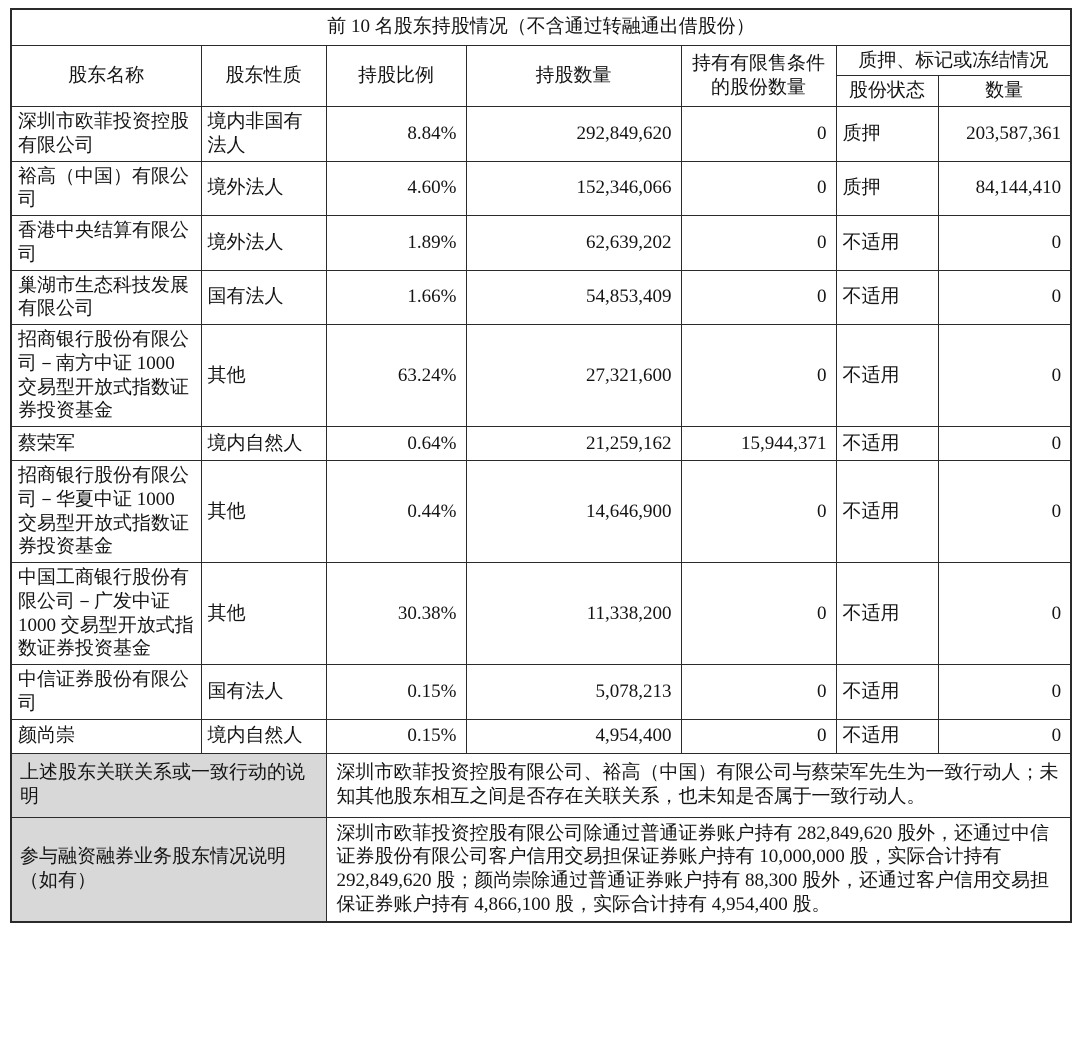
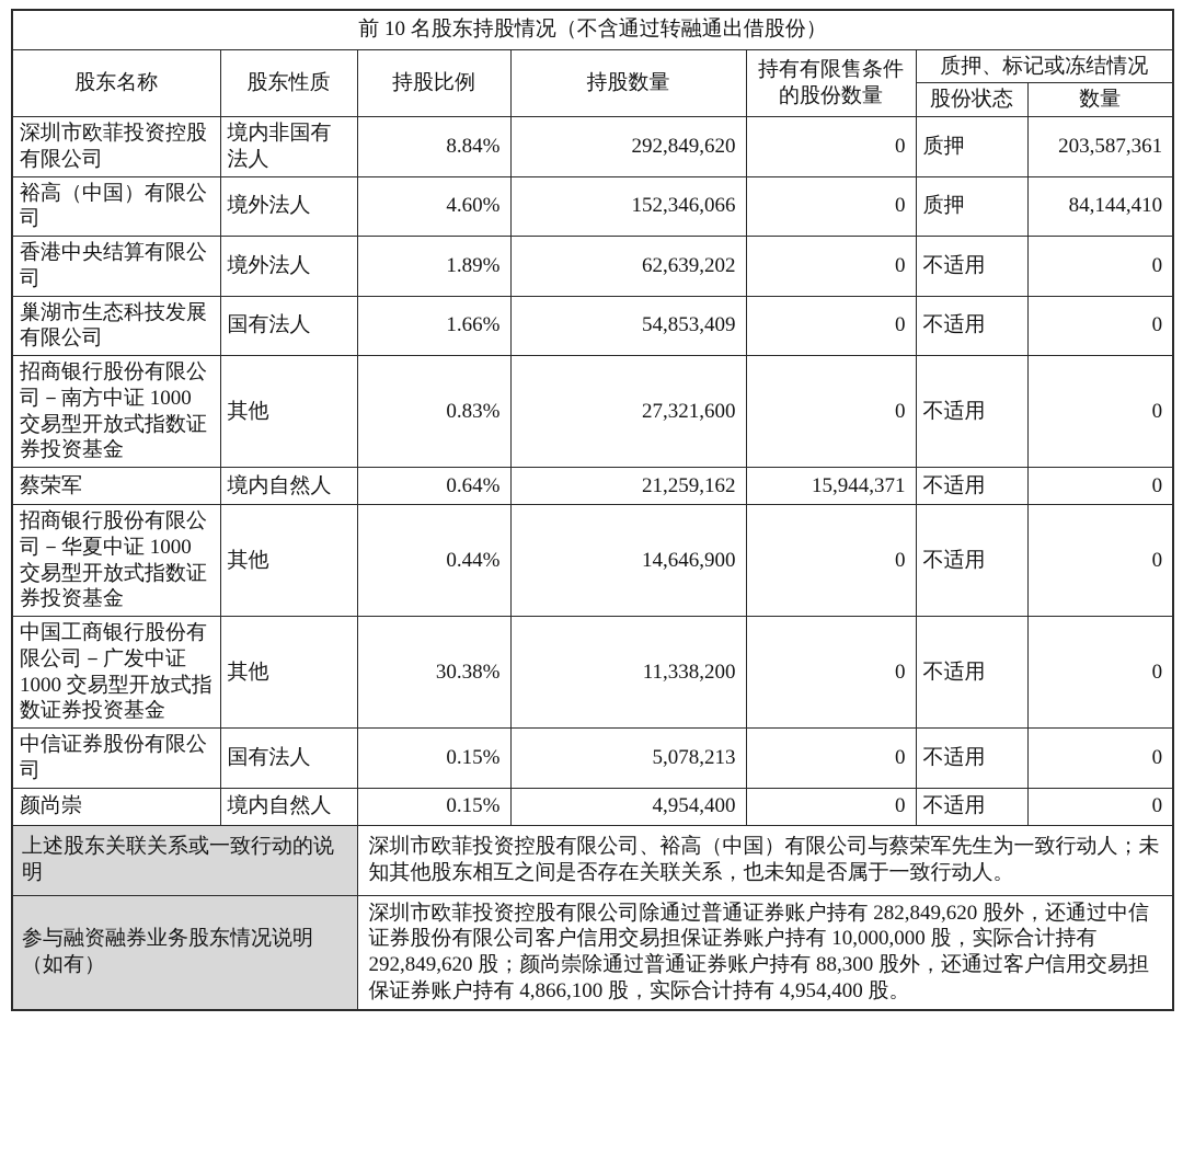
  前 10 名股东持股情况（不含通过转融通出借股份）
  股东名称	股东性质	持股比例	持股数量	持有有限售条件的股份数量	质押、标记或冻结情况
  股份状态	数量
  深圳市欧菲投资控股有限公司	境内非国有法人	8.84%	292,849,620	0	质押	203,587,361
  裕高（中国）有限公司	境外法人	4.60%	152,346,066	0	质押	84,144,410
  香港中央结算有限公司	境外法人	1.89%	62,639,202	0	不适用	0
  巢湖市生态科技发展有限公司	国有法人	1.66%	54,853,409	0	不适用	0
- 招商银行股份有限公司－南方中证 1000 交易型开放式指数证券投资基金	其他	63.24%	27,321,600	0	不适用	0
+ 招商银行股份有限公司－南方中证 1000 交易型开放式指数证券投资基金	其他	0.83%	27,321,600	0	不适用	0
  蔡荣军	境内自然人	0.64%	21,259,162	15,944,371	不适用	0
  招商银行股份有限公司－华夏中证 1000 交易型开放式指数证券投资基金	其他	0.44%	14,646,900	0	不适用	0
  中国工商银行股份有限公司－广发中证 1000 交易型开放式指数证券投资基金	其他	30.38%	11,338,200	0	不适用	0
  中信证券股份有限公司	国有法人	0.15%	5,078,213	0	不适用	0
  颜尚崇	境内自然人	0.15%	4,954,400	0	不适用	0
  上述股东关联关系或一致行动的说明	深圳市欧菲投资控股有限公司、裕高（中国）有限公司与蔡荣军先生为一致行动人；未知其他股东相互之间是否存在关联关系，也未知是否属于一致行动人。
  参与融资融券业务股东情况说明（如有）	深圳市欧菲投资控股有限公司除通过普通证券账户持有 282,849,620 股外，还通过中信证券股份有限公司客户信用交易担保证券账户持有 10,000,000 股，实际合计持有 292,849,620 股；颜尚崇除通过普通证券账户持有 88,300 股外，还通过客户信用交易担保证券账户持有 4,866,100 股，实际合计持有 4,954,400 股。
